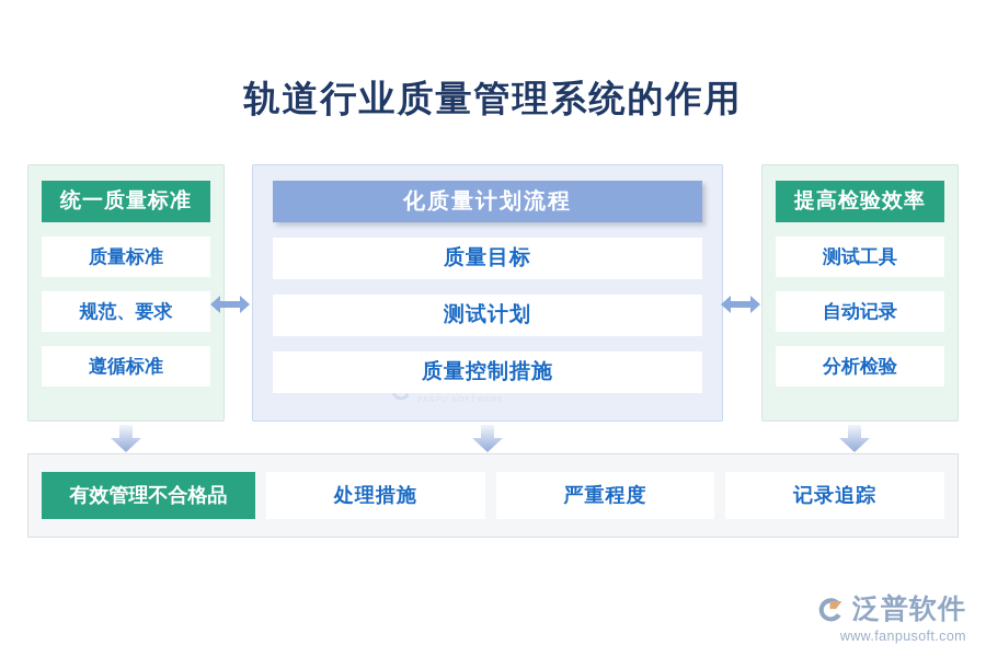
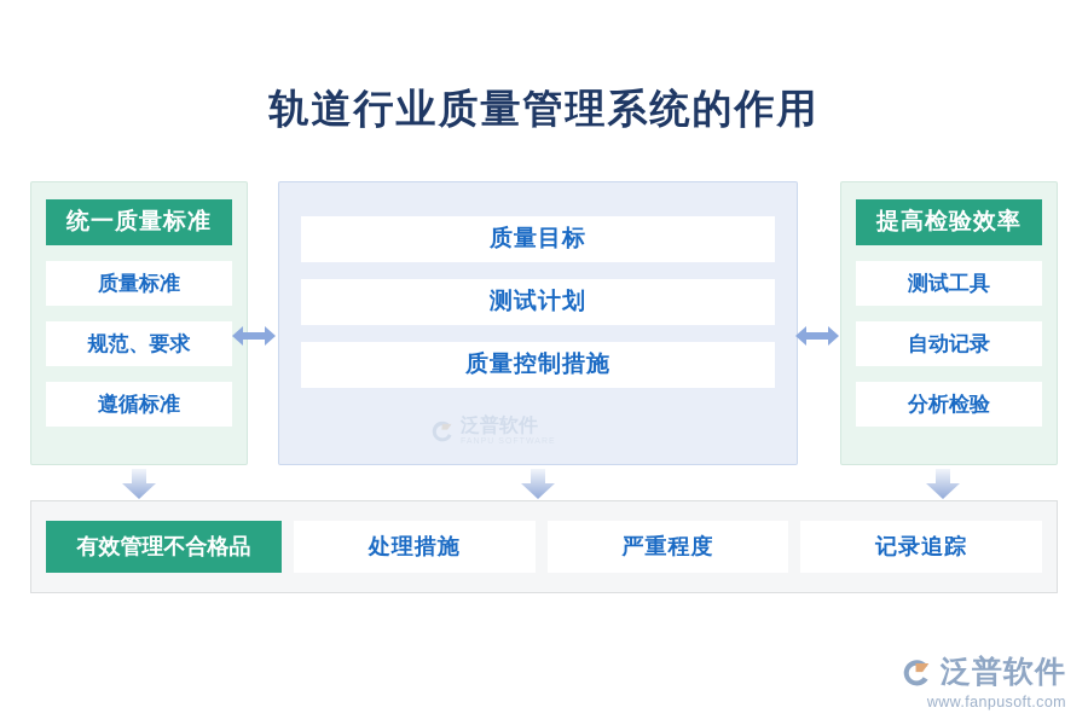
  轨道行业质量管理系统的作用
  统一质量标准
  质量标准
  规范、要求
  遵循标准
- 化质量计划流程
  质量目标
  测试计划
  质量控制措施
  提高检验效率
  测试工具
  自动记录
  分析检验
  有效管理不合格品
  处理措施
  严重程度
  记录追踪
  泛普软件
  www.fanpusoft.com
